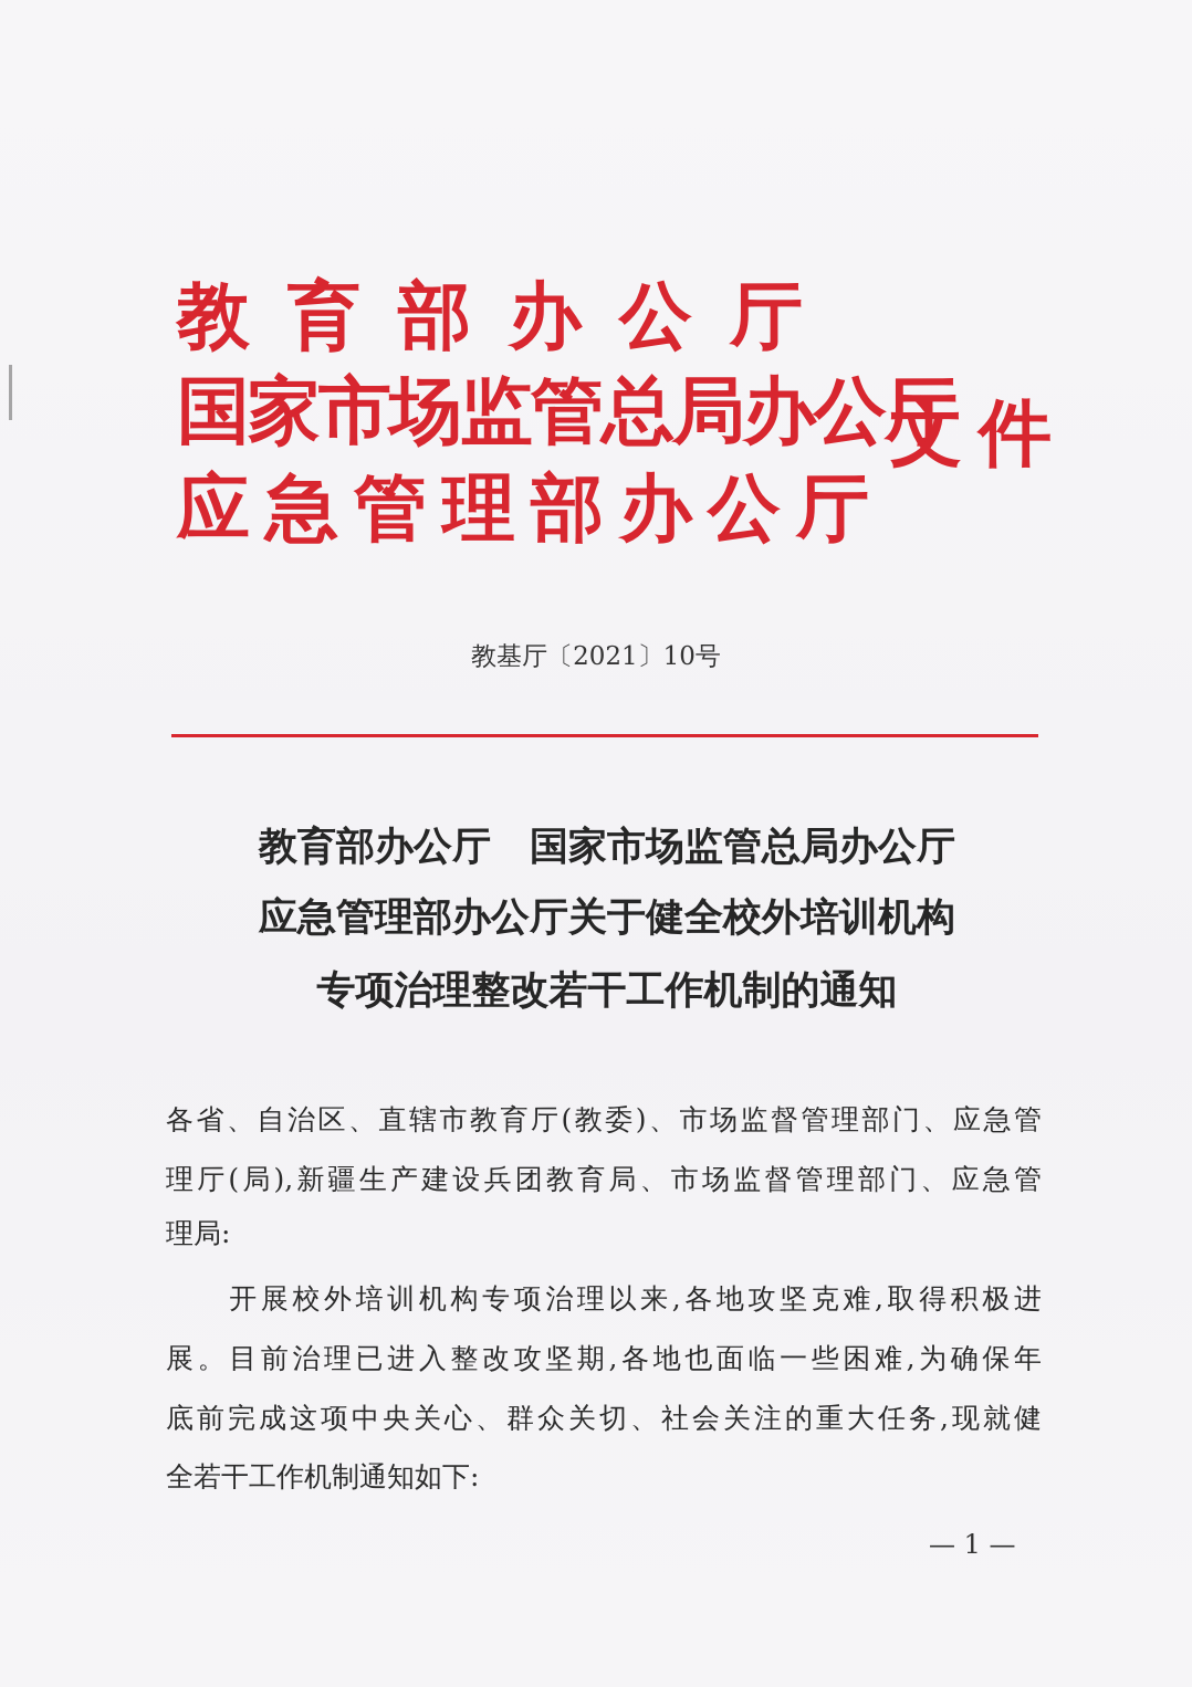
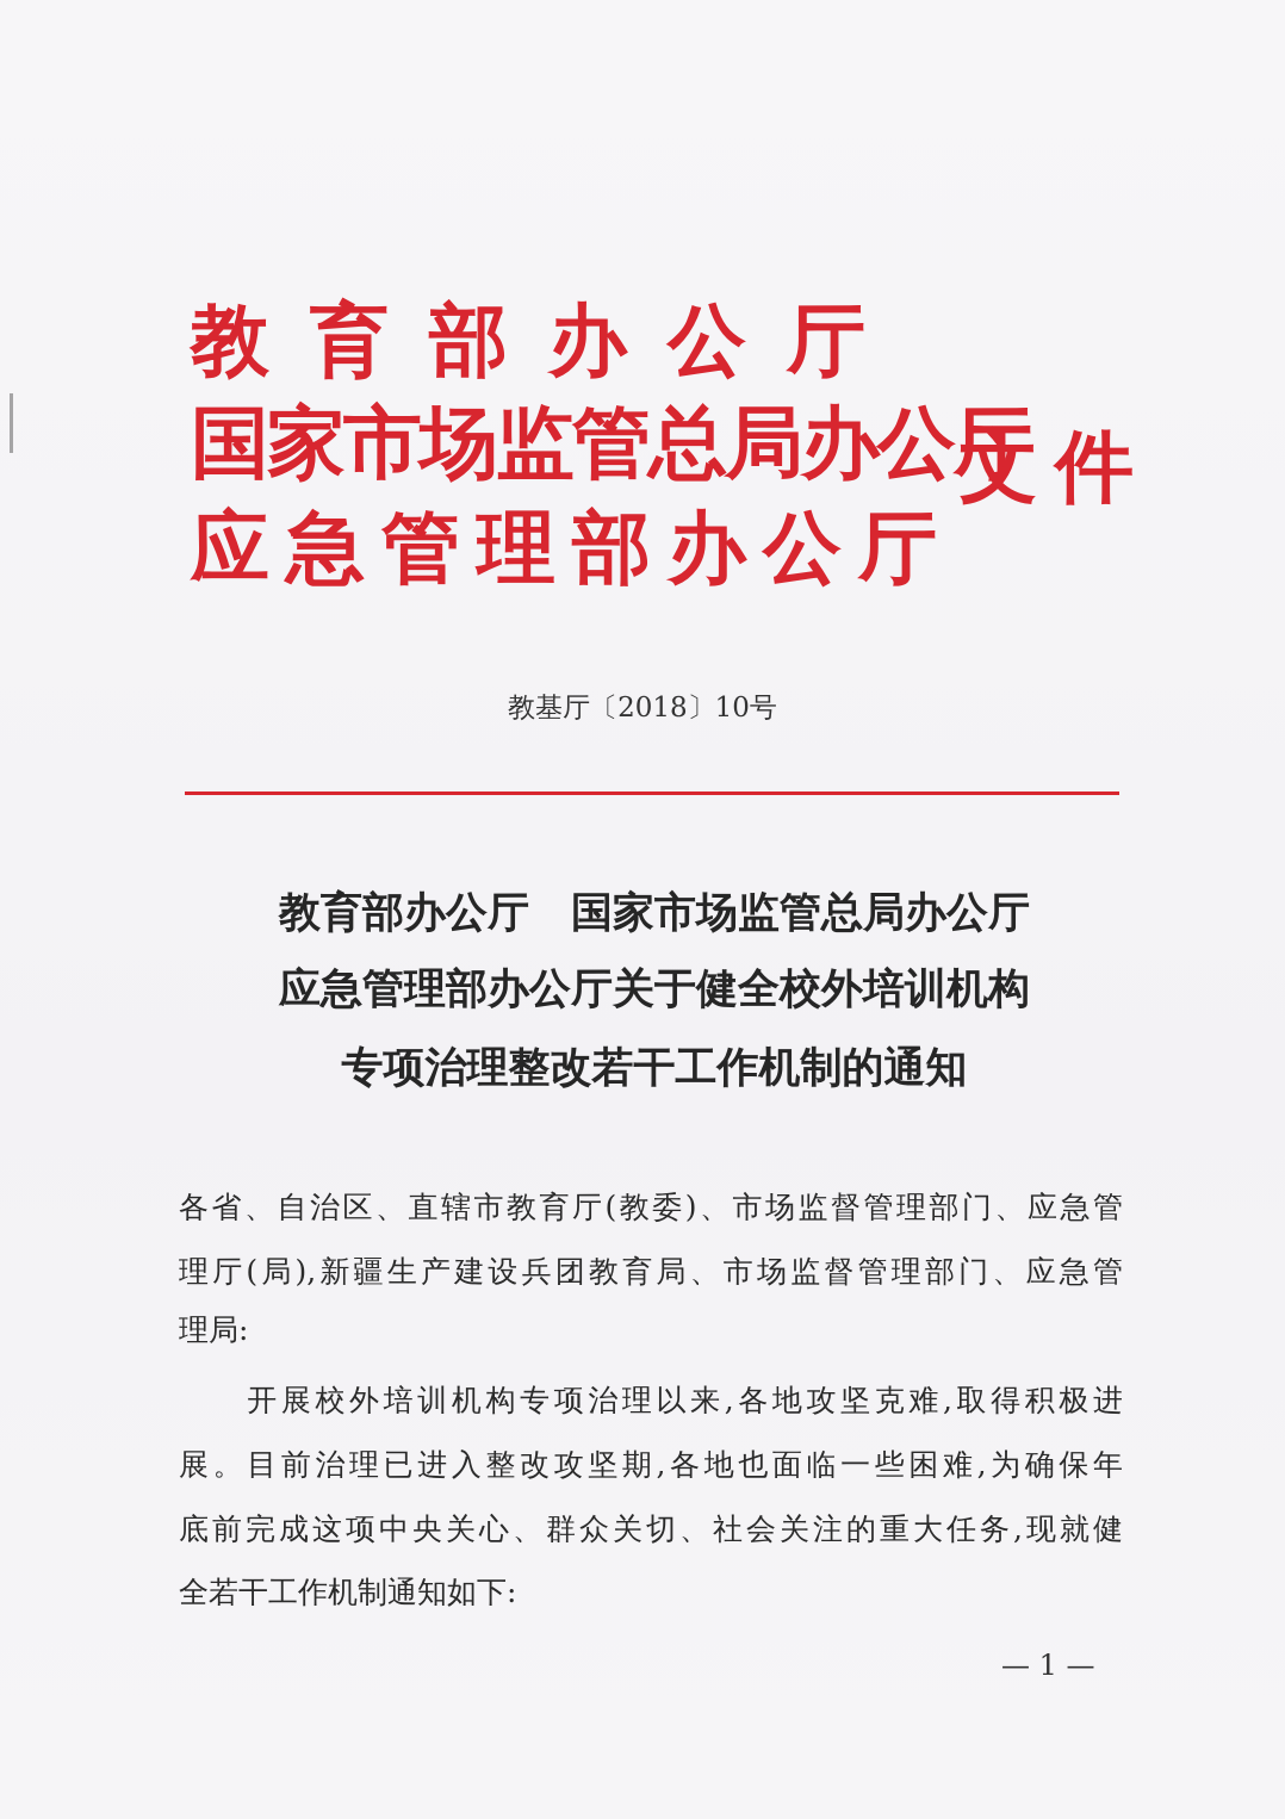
  教育部办公厅
  国家市场监管总局办公厅
  应急管理部办公厅
  文件
- 教基厅〔2021〕10号
+ 教基厅〔2018〕10号
  教育部办公厅 国家市场监管总局办公厅
  应急管理部办公厅关于健全校外培训机构
  专项治理整改若干工作机制的通知
  各省、自治区、直辖市教育厅(教委)、市场监督管理部门、应急管
  理厅(局),新疆生产建设兵团教育局、市场监督管理部门、应急管
  理局:
  开展校外培训机构专项治理以来,各地攻坚克难,取得积极进
  展。目前治理已进入整改攻坚期,各地也面临一些困难,为确保年
  底前完成这项中央关心、群众关切、社会关注的重大任务,现就健
  全若干工作机制通知如下:
  — 1 —
